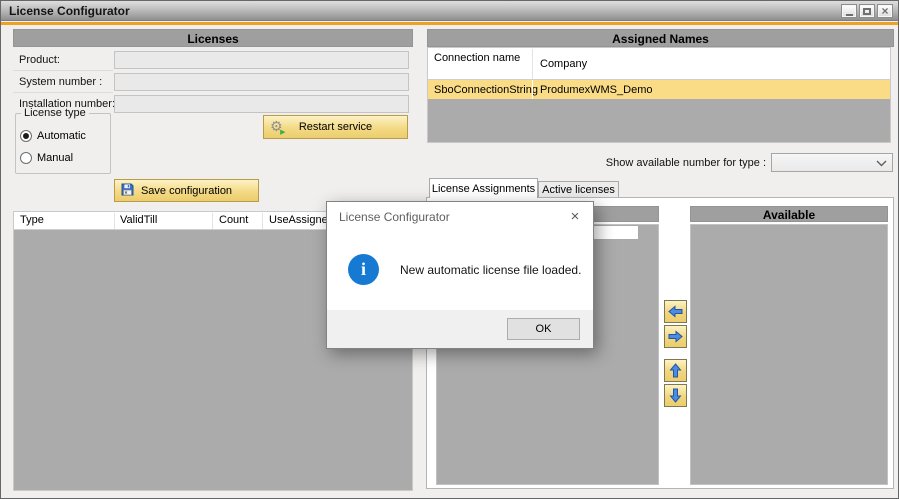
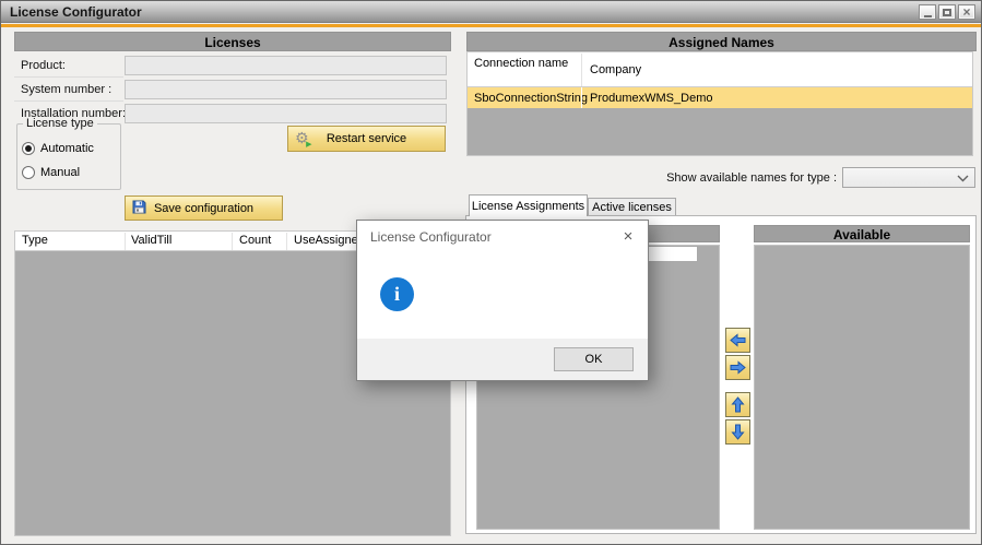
  License Configurator
  ×
  Licenses
  Product:
  System number :
  Installation number
  License type
  Automatic
  Manual
  ⚙
  ▶
  Restart service
  Save configuration
  Type
  ValidTill
  Count
  UseAssigne
  Assigned Names
  Connection name
  Company
  SboConnectionString
  ProdumexWMS_Demo
- Show available number for type :
+ Show available names for type :
  License Assignments
  Active licenses
  Available
  License Configurator
  ×
  i
- New automatic license file loaded.
  OK
